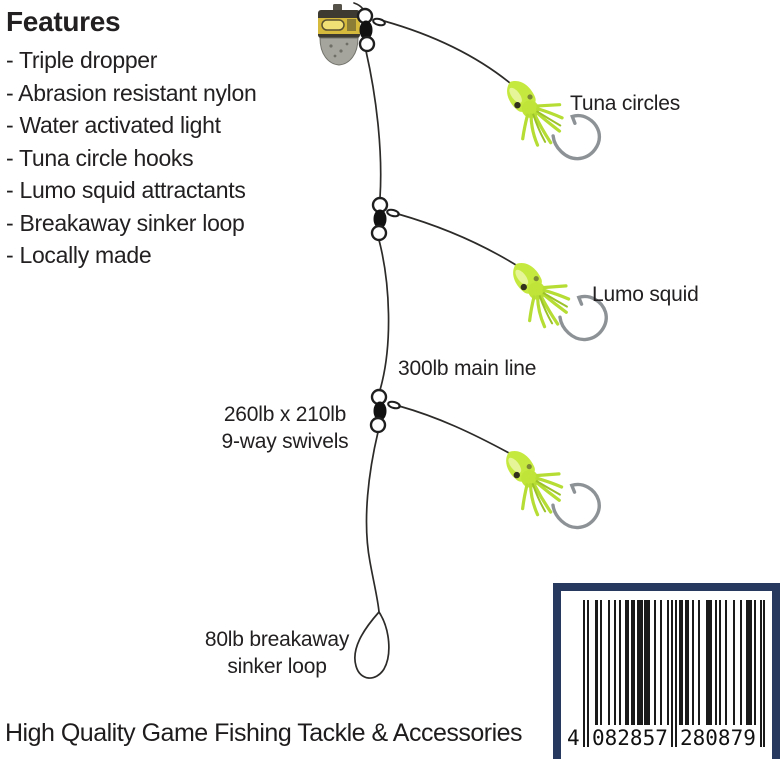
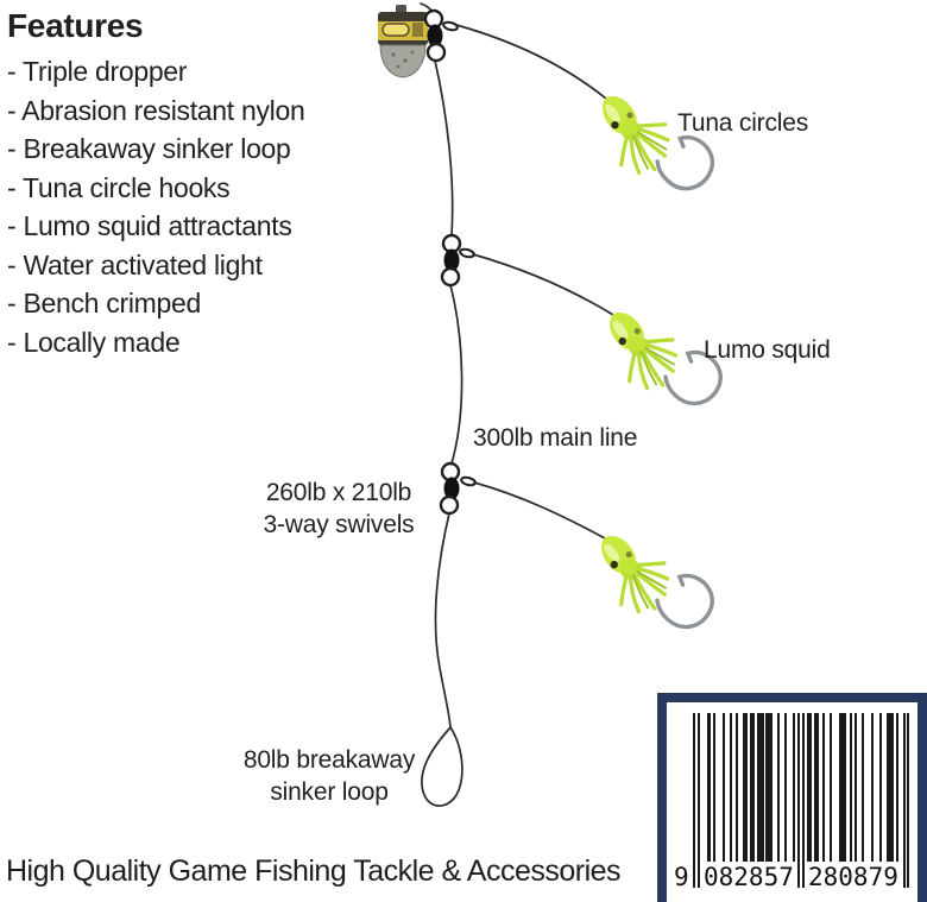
  Features
  - Triple dropper
  - Abrasion resistant nylon
- - Water activated light
+ - Breakaway sinker loop
  - Tuna circle hooks
  - Lumo squid attractants
- - Breakaway sinker loop
+ - Water activated light
+ - Bench crimped
  - Locally made
  Tuna circles
  Lumo squid
  300lb main line
  260lb x 210lb
- 9-way swivels
+ 3-way swivels
  80lb breakaway
  sinker loop
  High Quality Game Fishing Tackle & Accessories
- 4
+ 9
  082857
  280879
